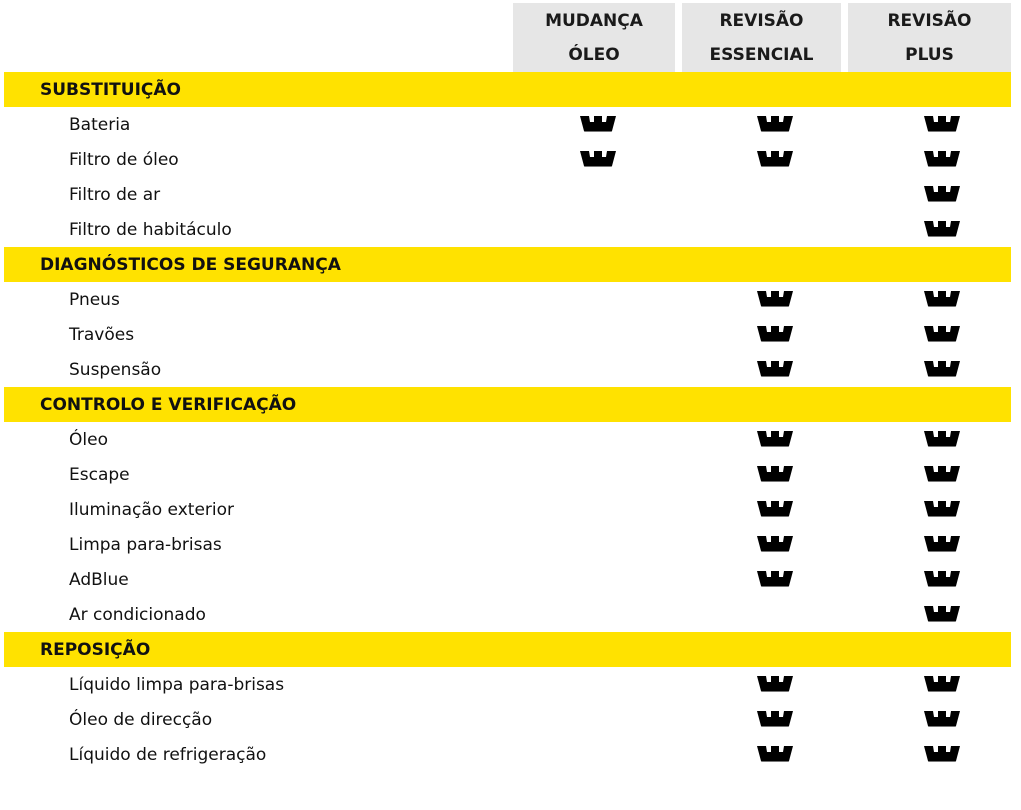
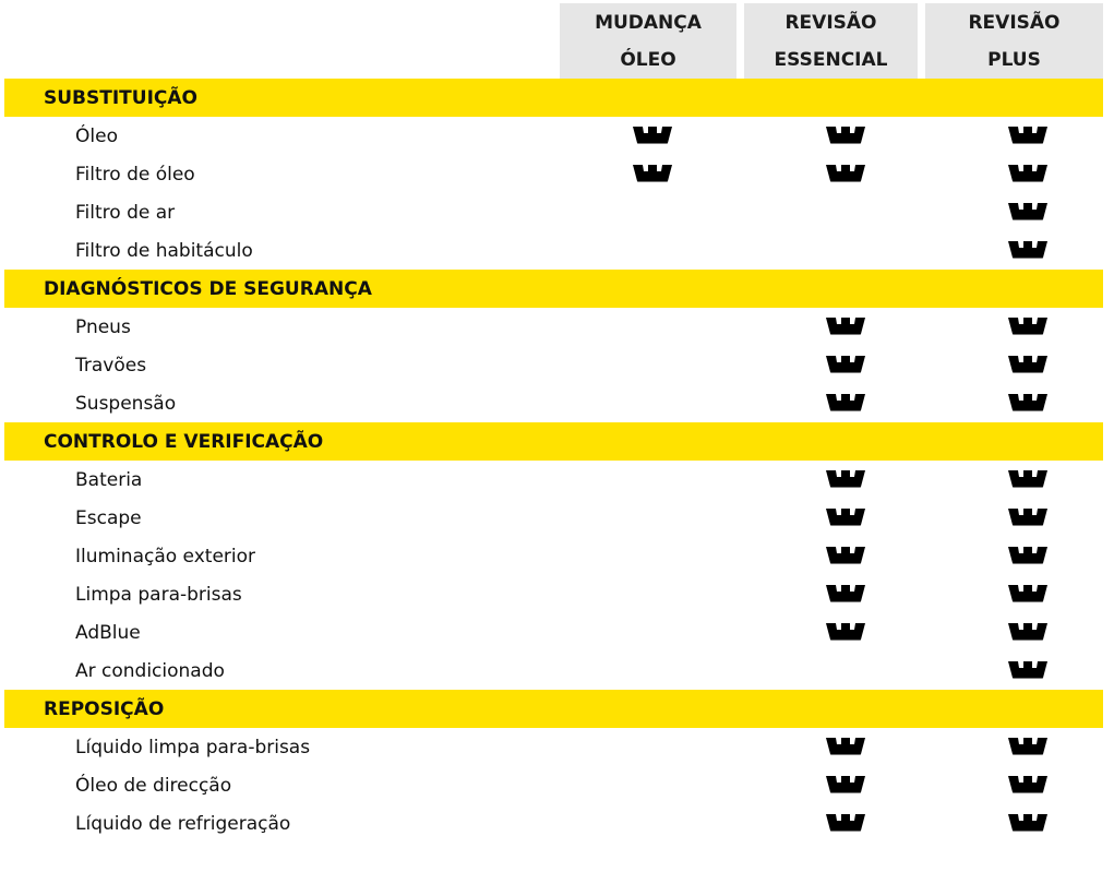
  MUDANÇA
  ÓLEO
  REVISÃO
  ESSENCIAL
  REVISÃO
  PLUS
  SUBSTITUIÇÃO
- Bateria
+ Óleo
  Filtro de óleo
  Filtro de ar
  Filtro de habitáculo
  DIAGNÓSTICOS DE SEGURANÇA
  Pneus
  Travões
  Suspensão
  CONTROLO E VERIFICAÇÃO
- Óleo
+ Bateria
  Escape
  Iluminação exterior
  Limpa para-brisas
  AdBlue
  Ar condicionado
  REPOSIÇÃO
  Líquido limpa para-brisas
  Óleo de direcção
  Líquido de refrigeração
